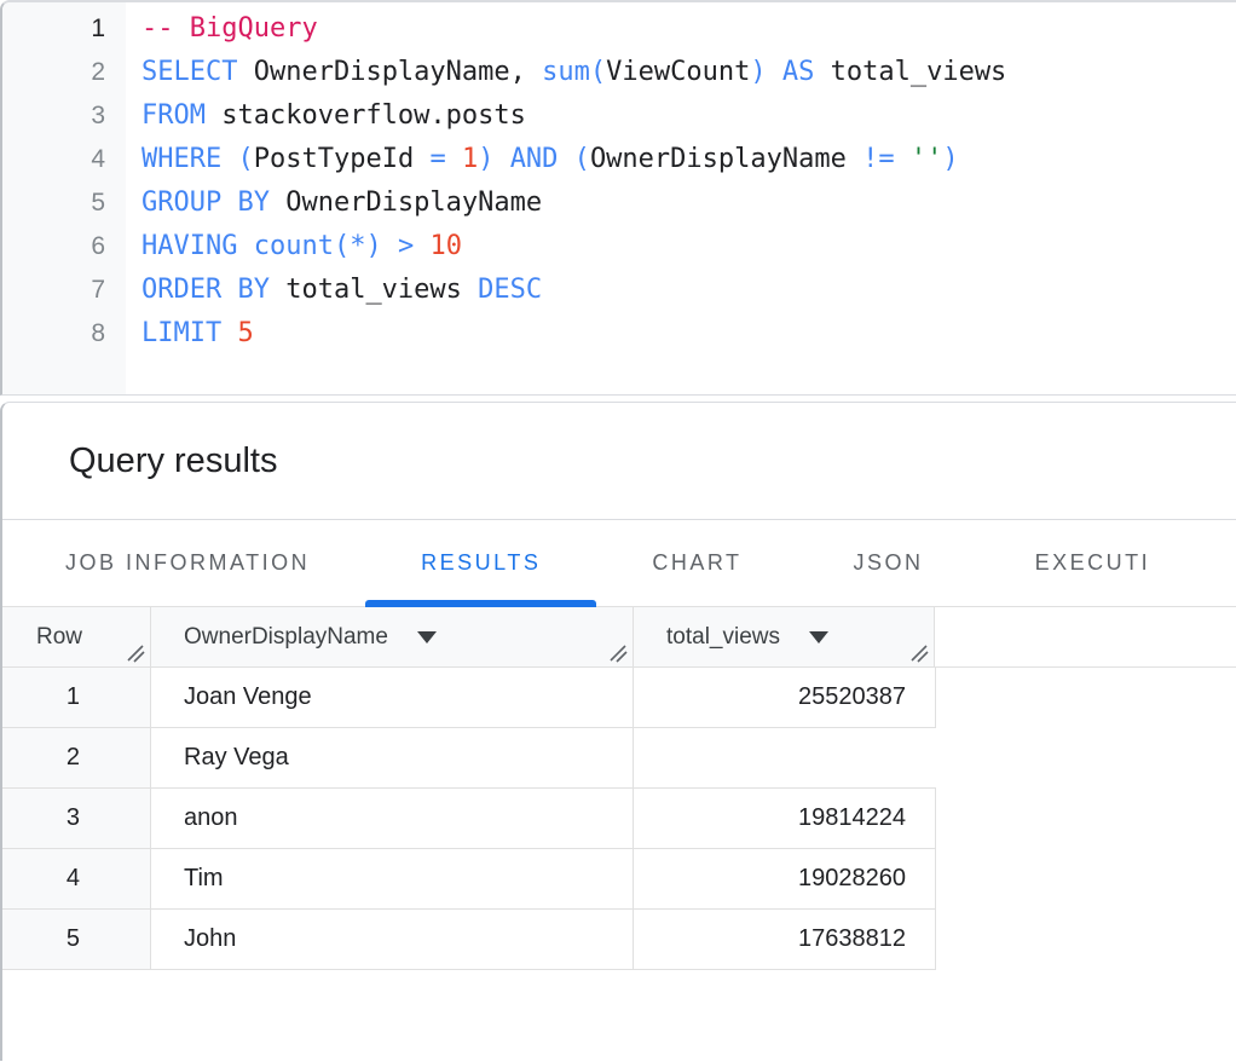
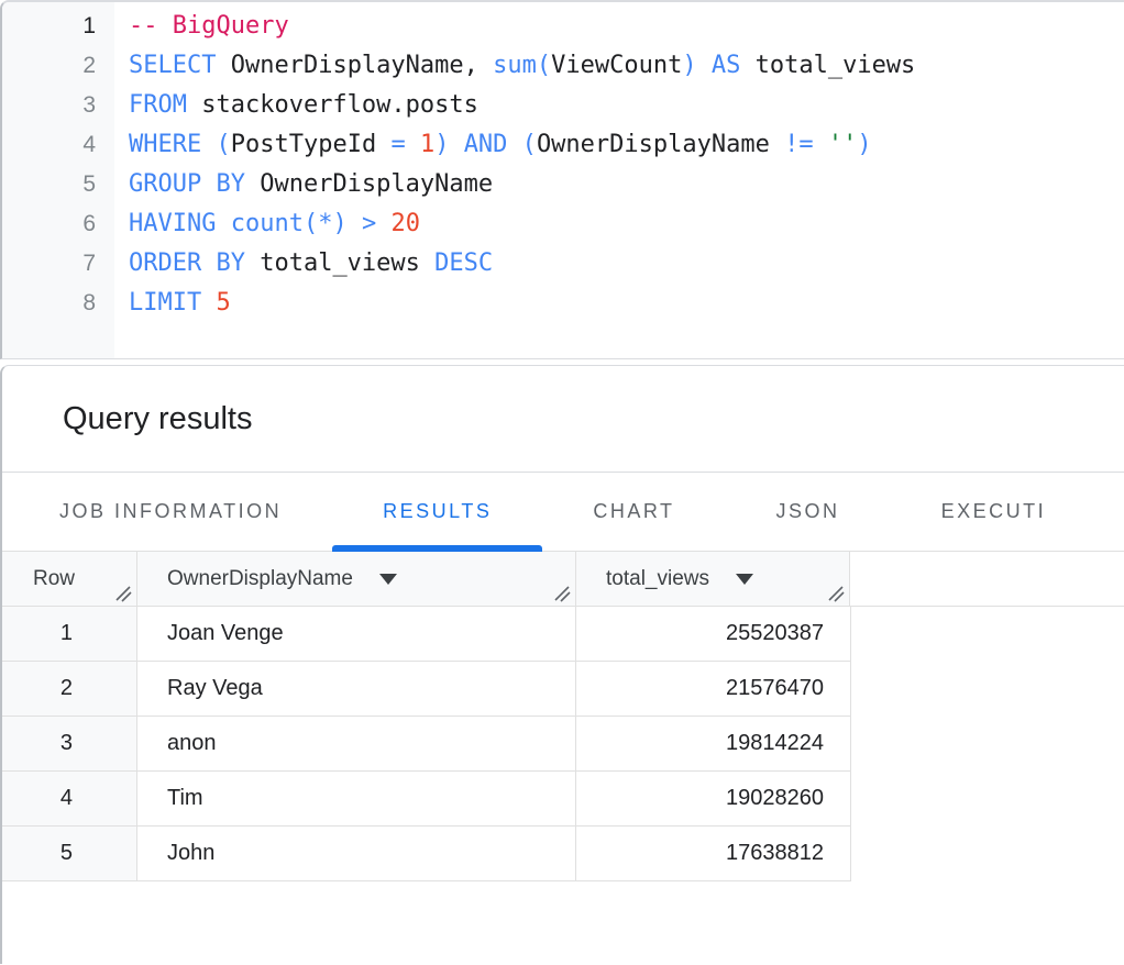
  1
  2
  3
  4
  5
  6
  7
  8
  -- BigQuery
  SELECT OwnerDisplayName, sum(ViewCount) AS total_views
  FROM stackoverflow.posts
  WHERE (PostTypeId = 1) AND (OwnerDisplayName != '')
  GROUP BY OwnerDisplayName
- HAVING count(*) > 10
+ HAVING count(*) > 20
  ORDER BY total_views DESC
  LIMIT 5
  Query results
  JOB INFORMATION
  RESULTS
  CHART
  JSON
  EXECUTI
  Row
  OwnerDisplayName
  total_views
  1
  Joan Venge
  25520387
  2
  Ray Vega
+ 21576470
  3
  anon
  19814224
  4
  Tim
  19028260
  5
  John
  17638812
